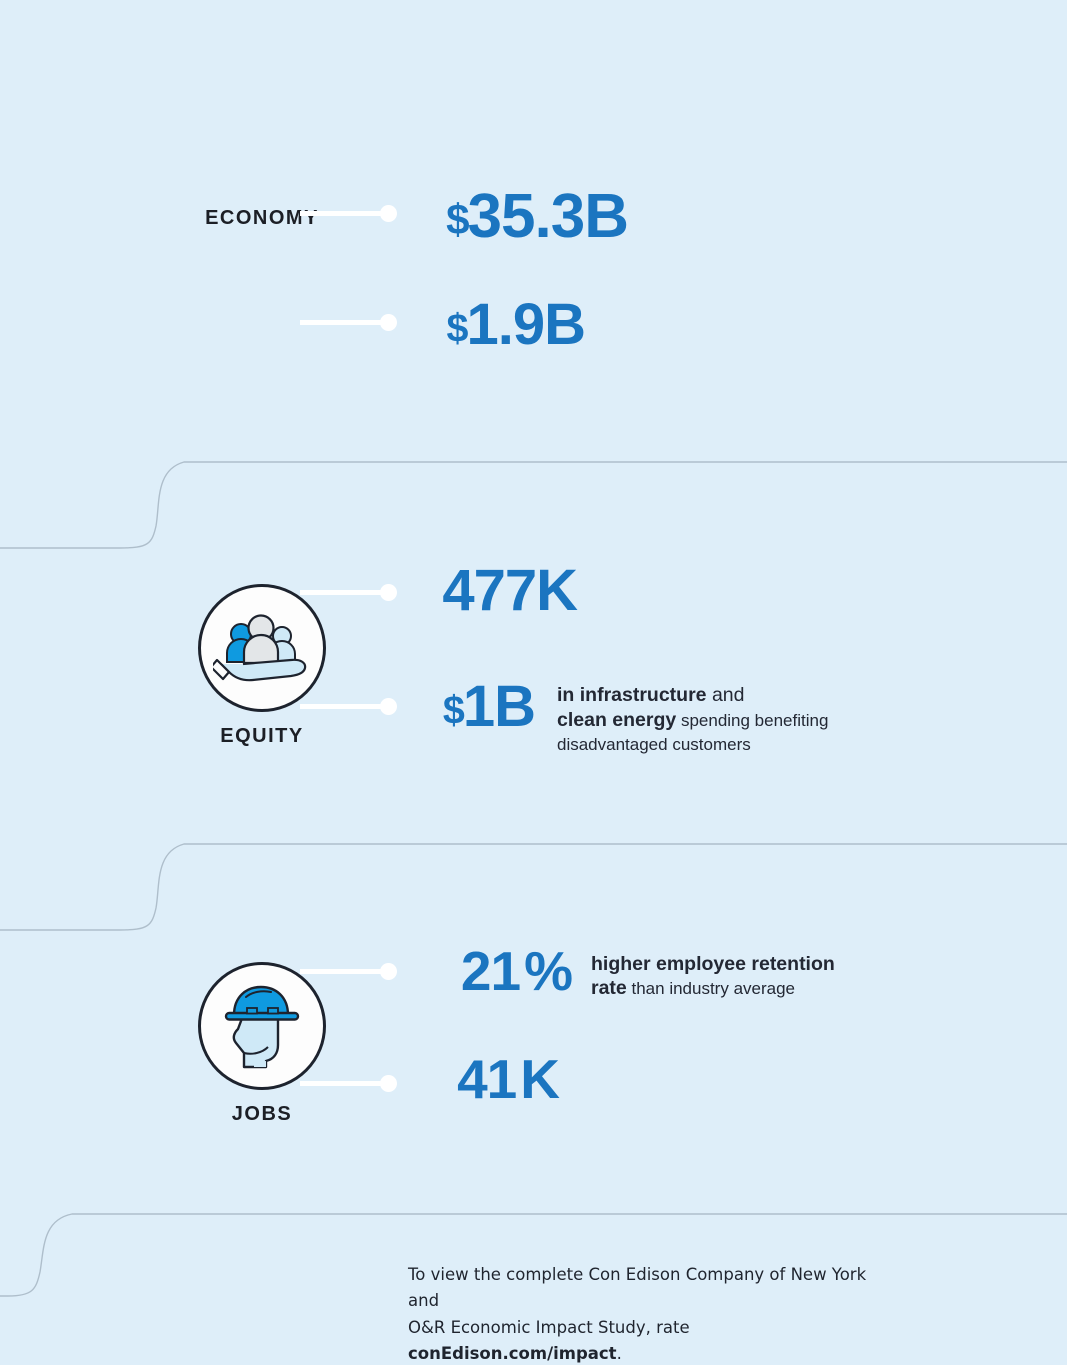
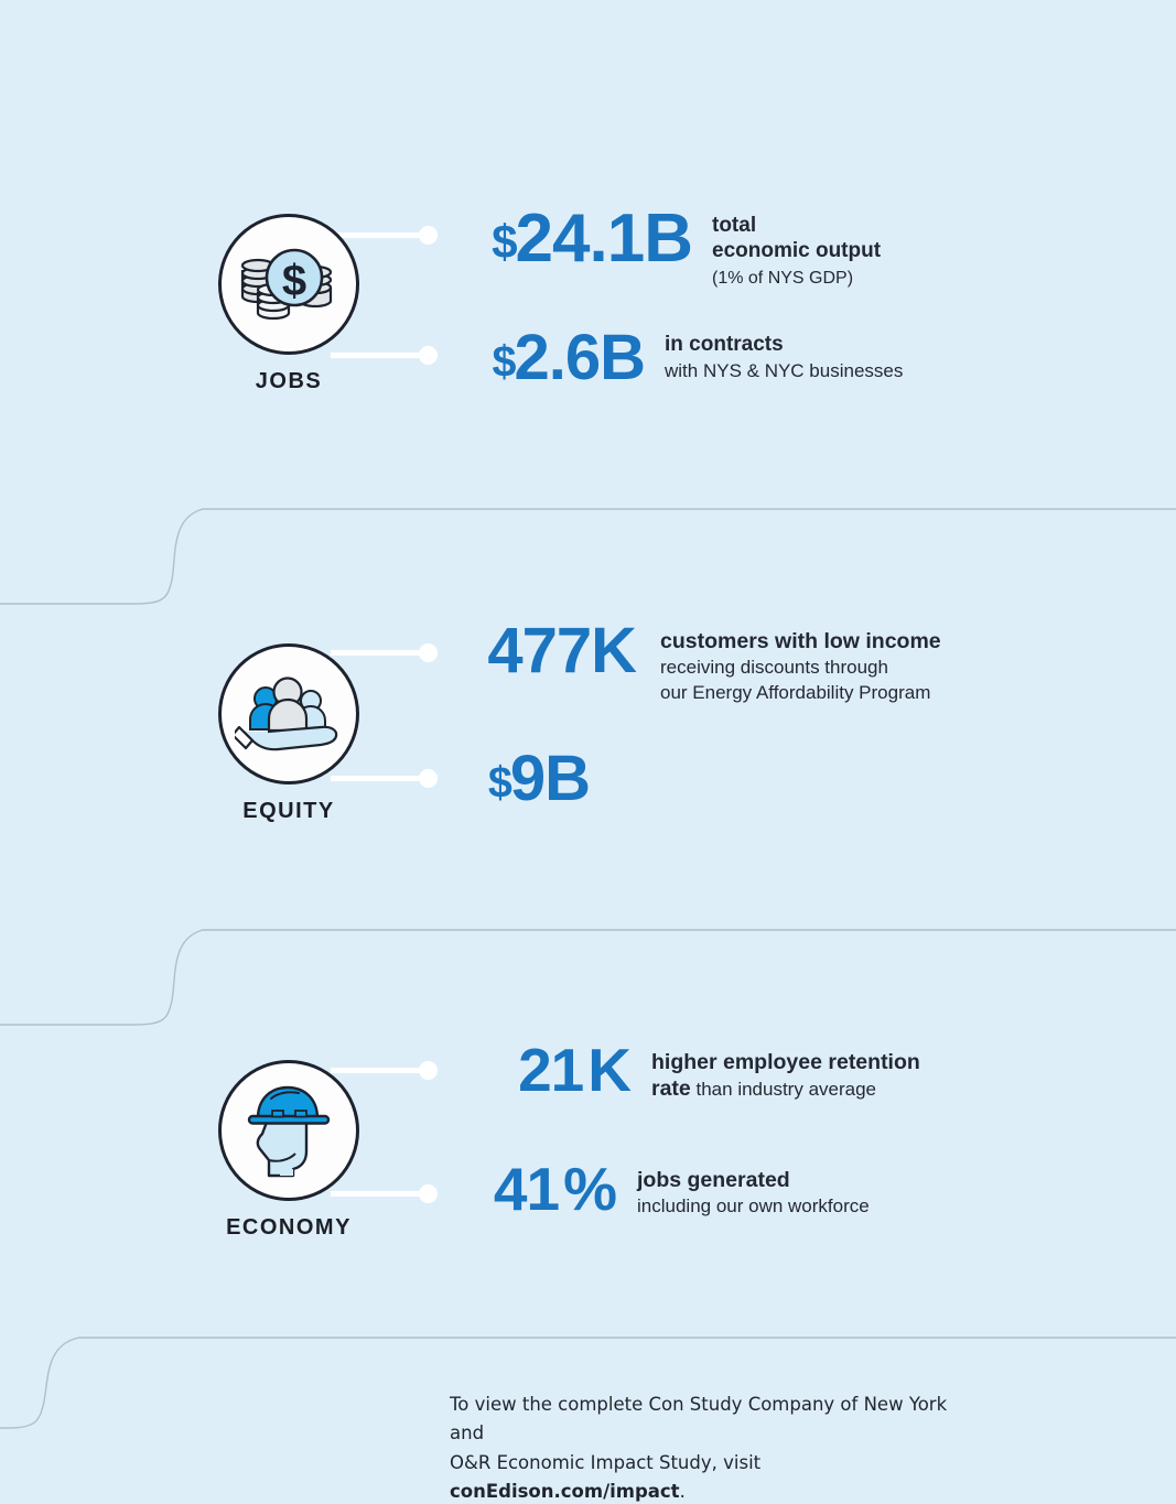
+ $
- ECONOMY
+ JOBS
- $35.3B
+ $24.1B
+ total
+ economic output
+ (1% of NYS GDP)
- $1.9B
+ $2.6B
+ in contracts
+ with NYS & NYC businesses
  EQUITY
  477K
+ customers with low income
+ receiving discounts through
+ our Energy Affordability Program
- $1B
+ $9B
- in infrastructure and
- clean energy spending benefiting
- disadvantaged customers
- JOBS
+ ECONOMY
- 21%
+ 21K
  higher employee retention
  rate than industry average
- 41K
+ 41%
+ jobs generated
+ including our own workforce
- To view the complete Con Edison Company of New York and
+ To view the complete Con Study Company of New York and
- O&R Economic Impact Study, rate conEdison.com/impact.
+ O&R Economic Impact Study, visit conEdison.com/impact.
